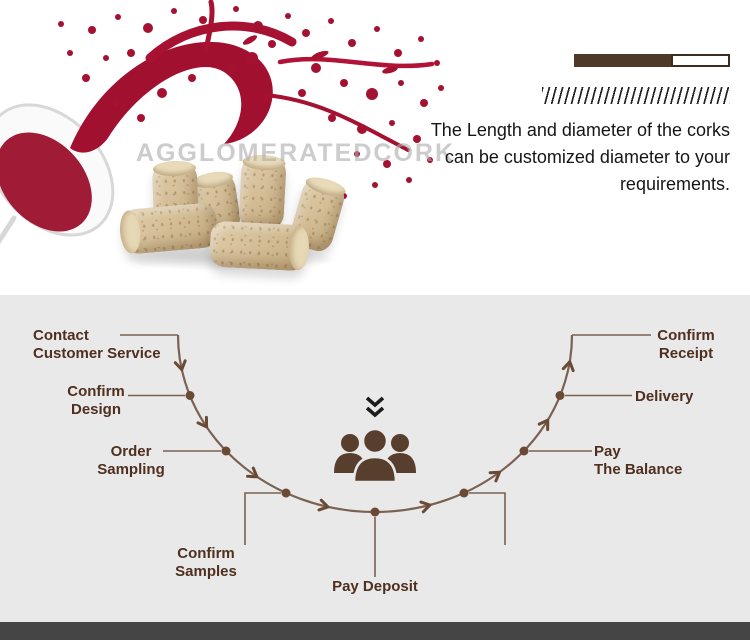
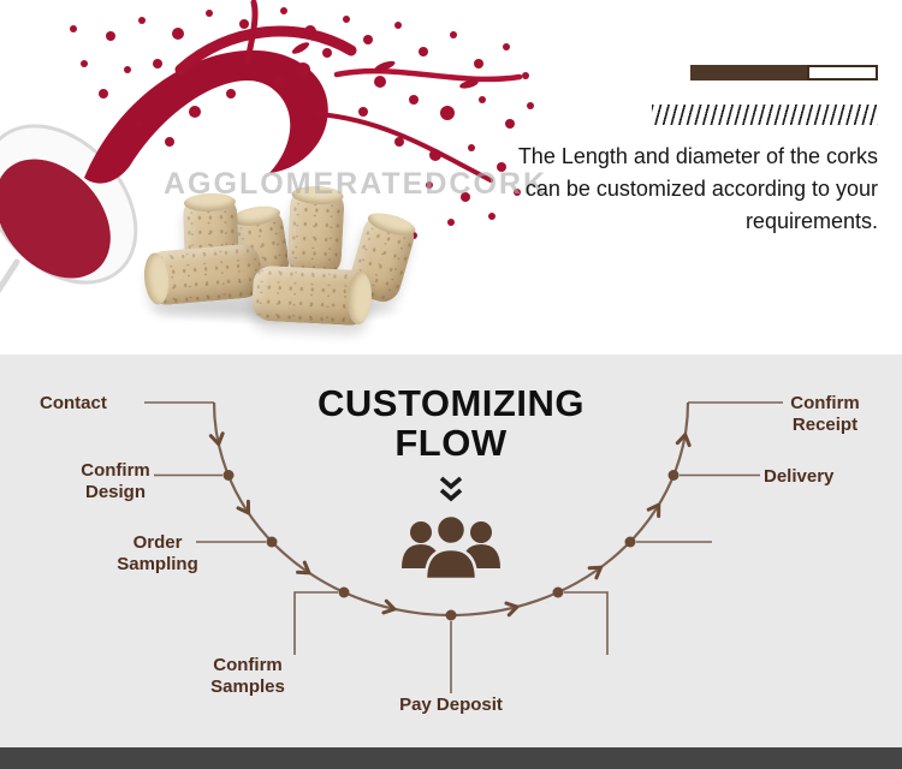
  AGGLOMERATEDCORK
- The Length and diameter of the corks can be customized diameter to your requirements.
+ The Length and diameter of the corks can be customized according to your requirements.
+ CUSTOMIZING
+ FLOW
  Contact
- Customer Service
  Confirm
  Design
  Order
  Sampling
  Confirm
  Samples
  Pay Deposit
- Pay
- The Balance
  Delivery
  Confirm
  Receipt
